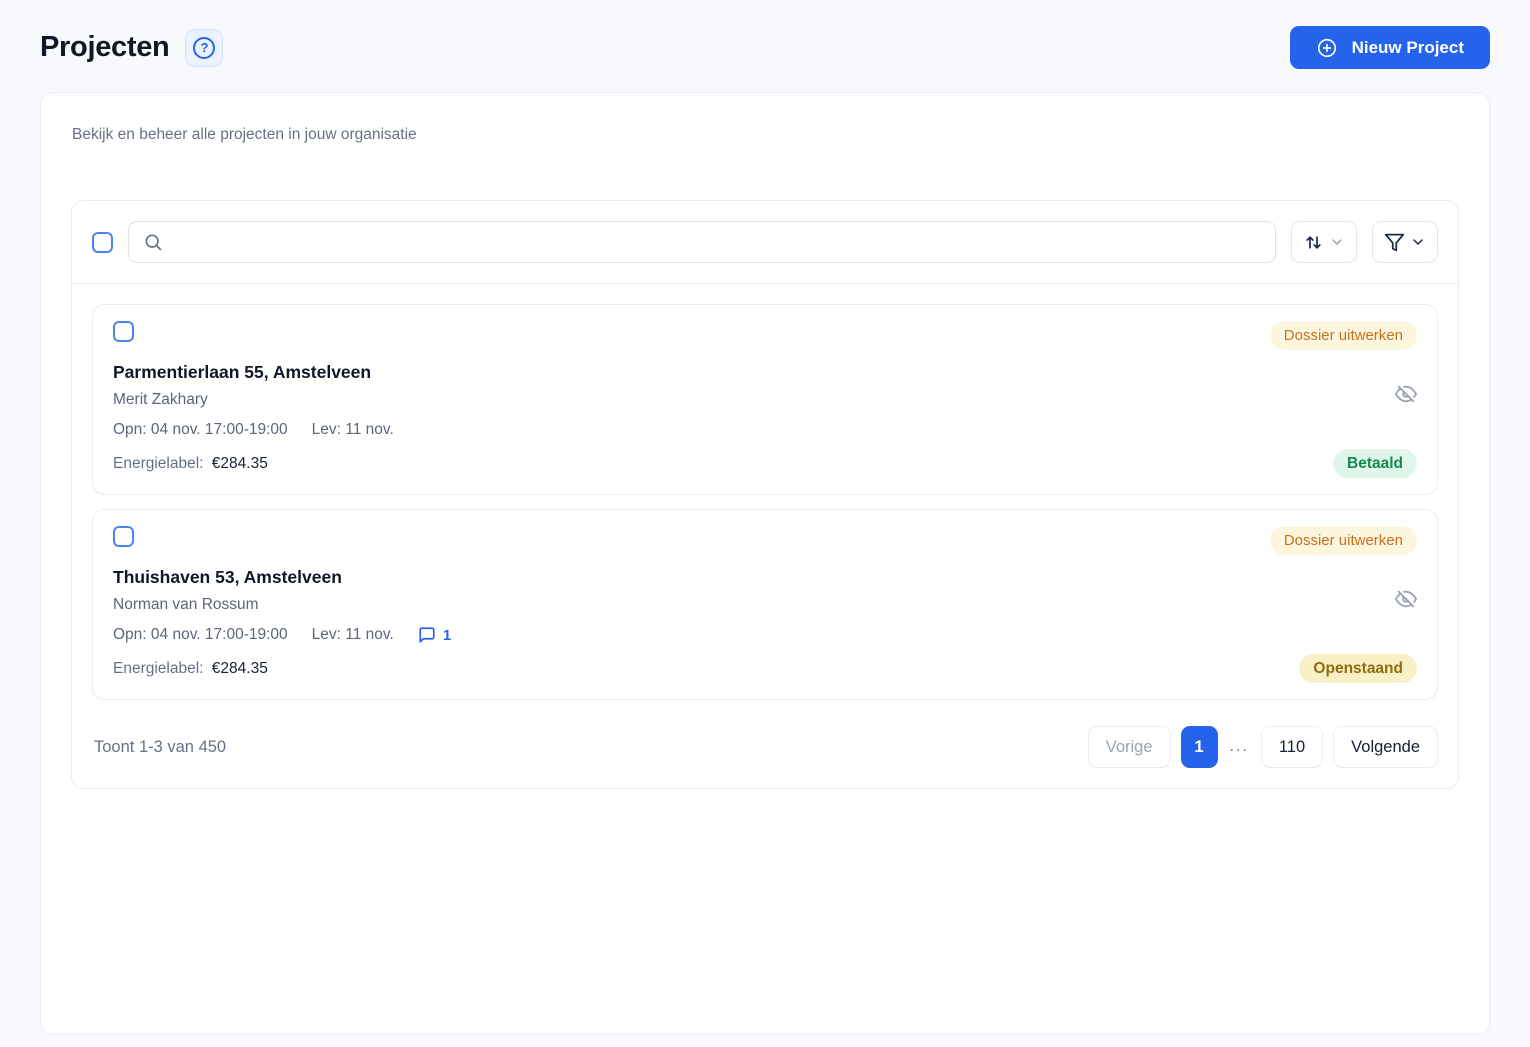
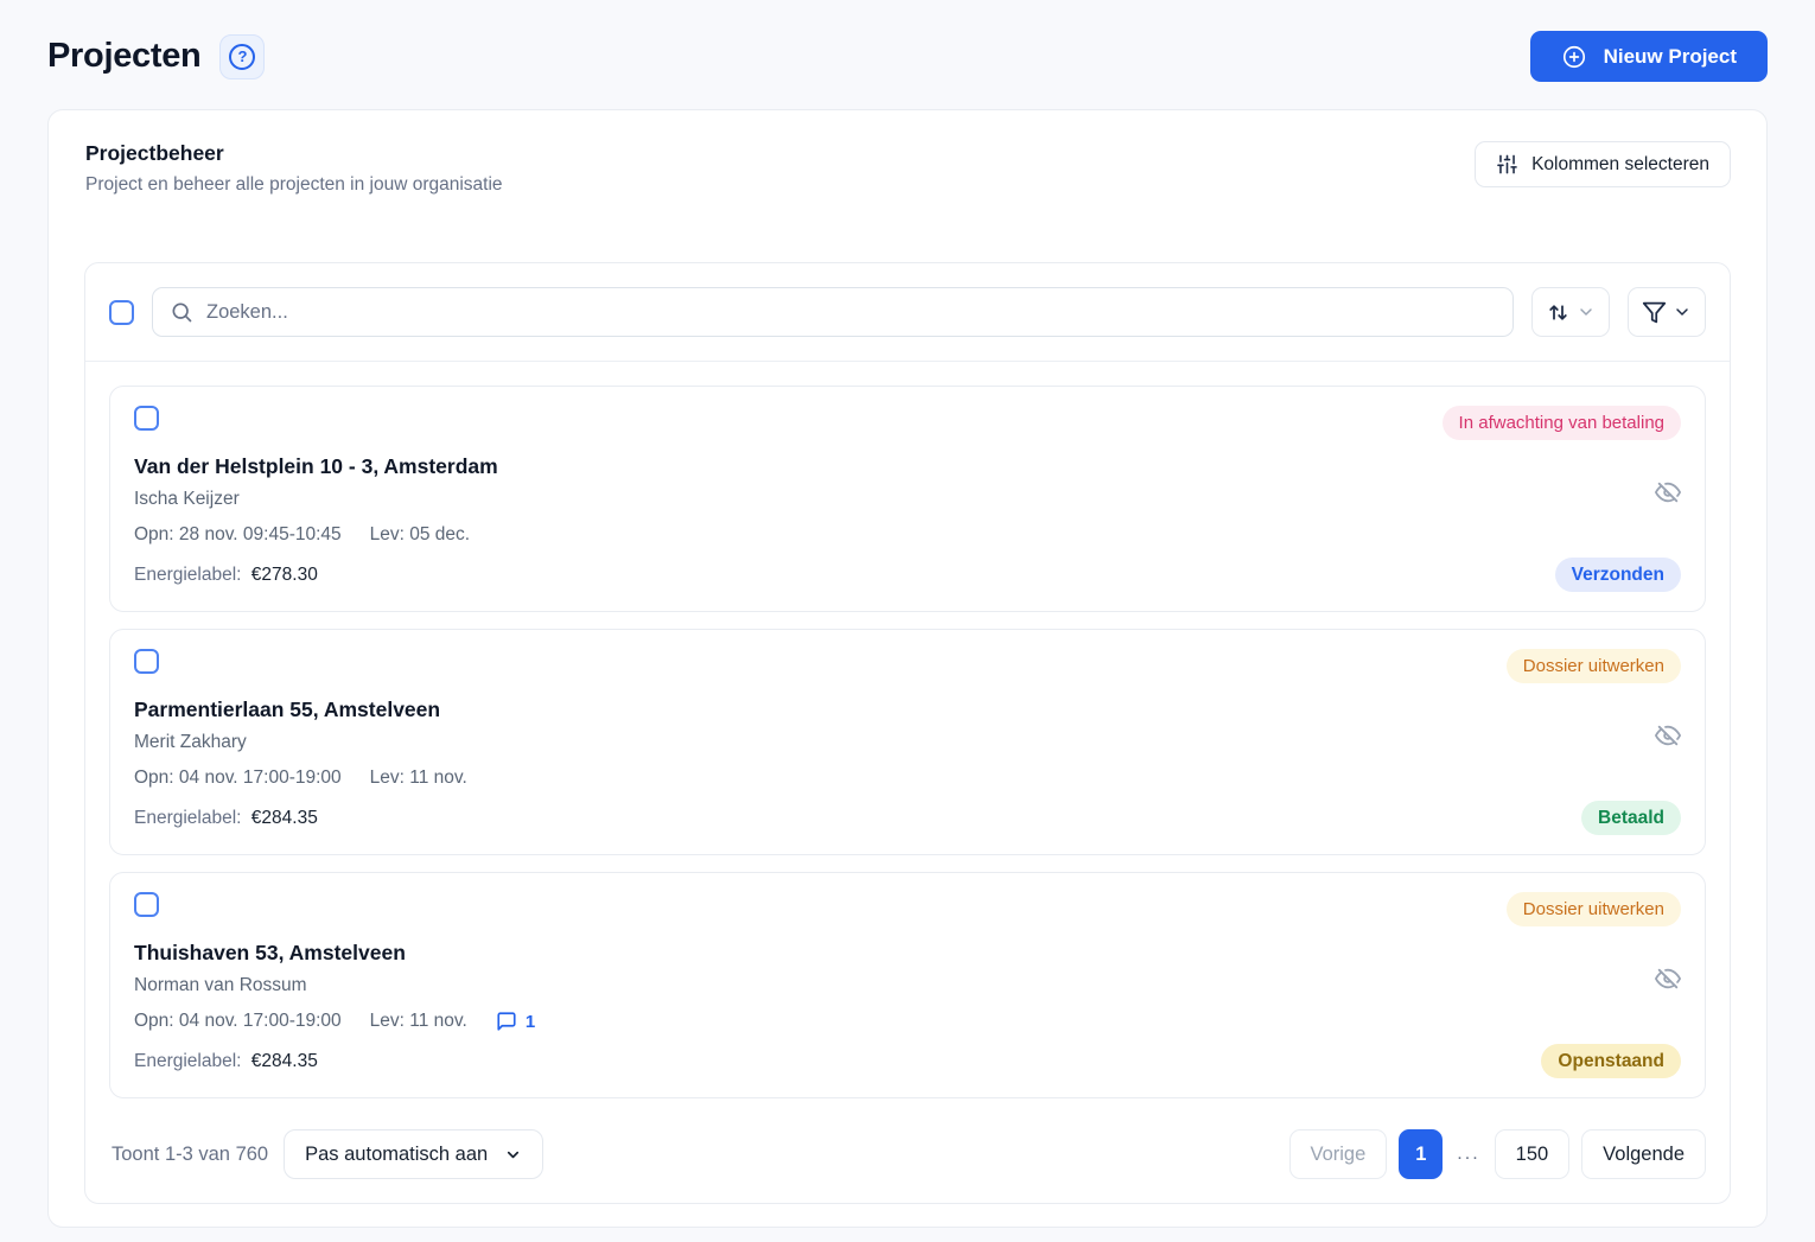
  Projecten
  ?
  Nieuw Project
+ Projectbeheer
- Bekijk en beheer alle projecten in jouw organisatie
+ Project en beheer alle projecten in jouw organisatie
+ Kolommen selecteren
+ Zoeken...
+ In afwachting van betaling
+ Van der Helstplein 10 - 3, Amsterdam
+ Ischa Keijzer
+ Opn: 28 nov. 09:45-10:45
+ Lev: 05 dec.
+ Energielabel: €278.30
+ Verzonden
  Dossier uitwerken
  Parmentierlaan 55, Amstelveen
  Merit Zakhary
  Opn: 04 nov. 17:00-19:00
  Lev: 11 nov.
  Energielabel: €284.35
  Betaald
  Dossier uitwerken
  Thuishaven 53, Amstelveen
  Norman van Rossum
  Opn: 04 nov. 17:00-19:00
  Lev: 11 nov.
  1
  Energielabel: €284.35
  Openstaand
- Toont 1-3 van 450
+ Toont 1-3 van 760
+ Pas automatisch aan
  Vorige
  1
  ...
- 110
+ 150
  Volgende
